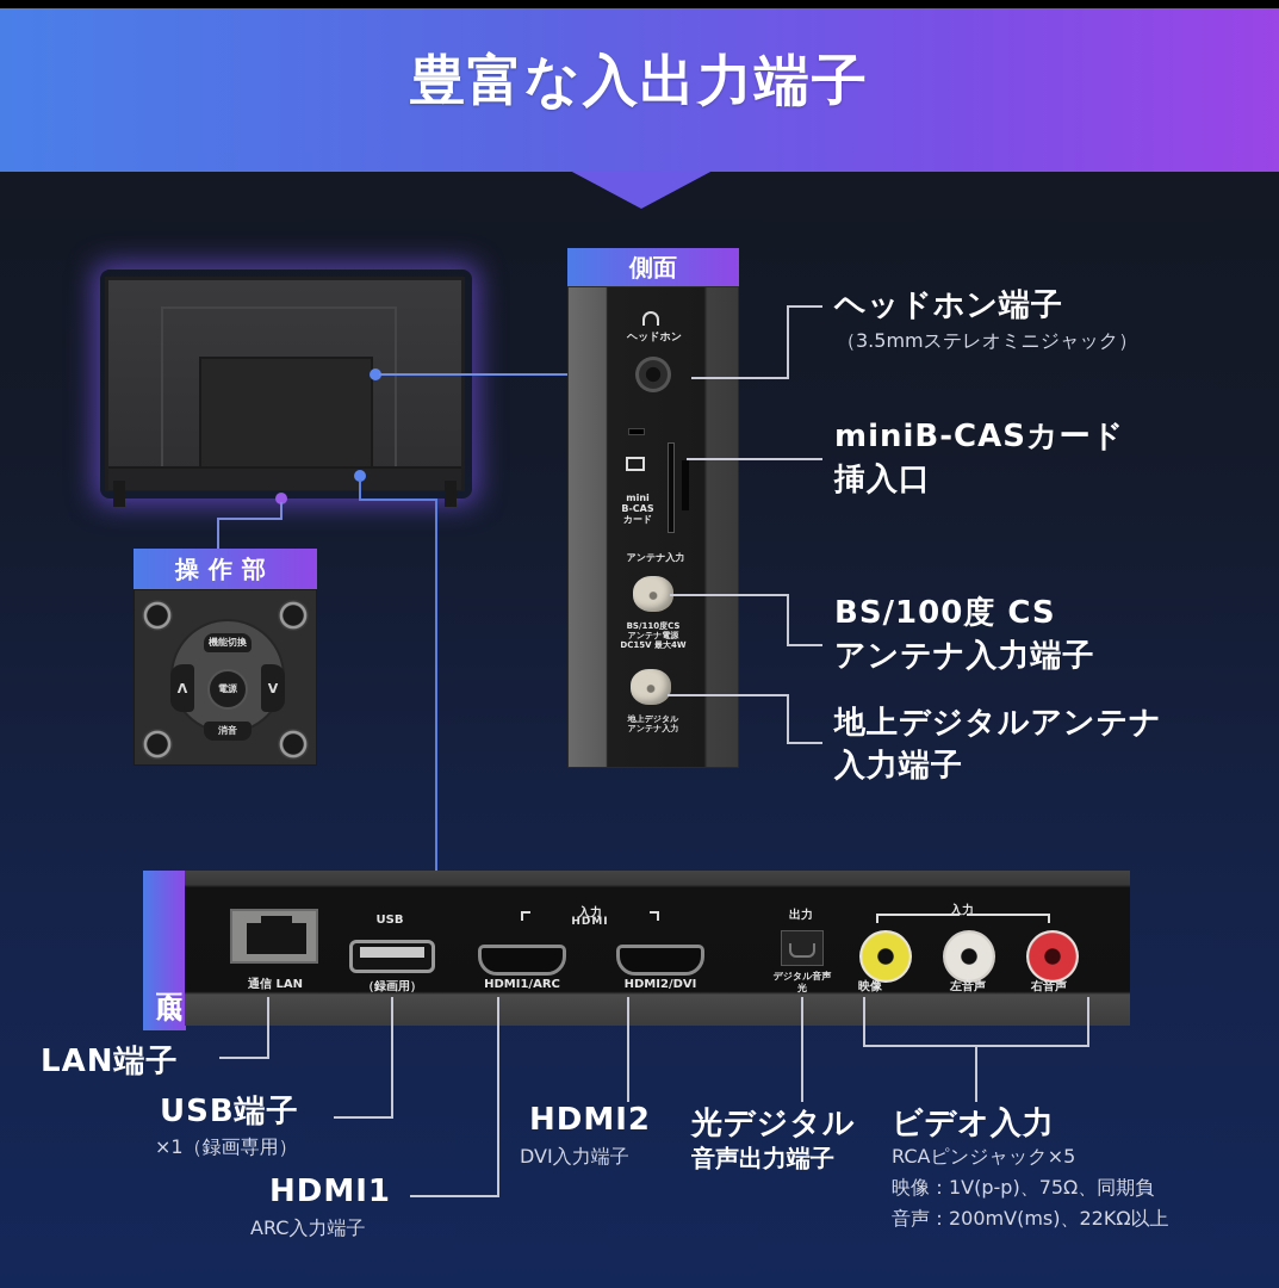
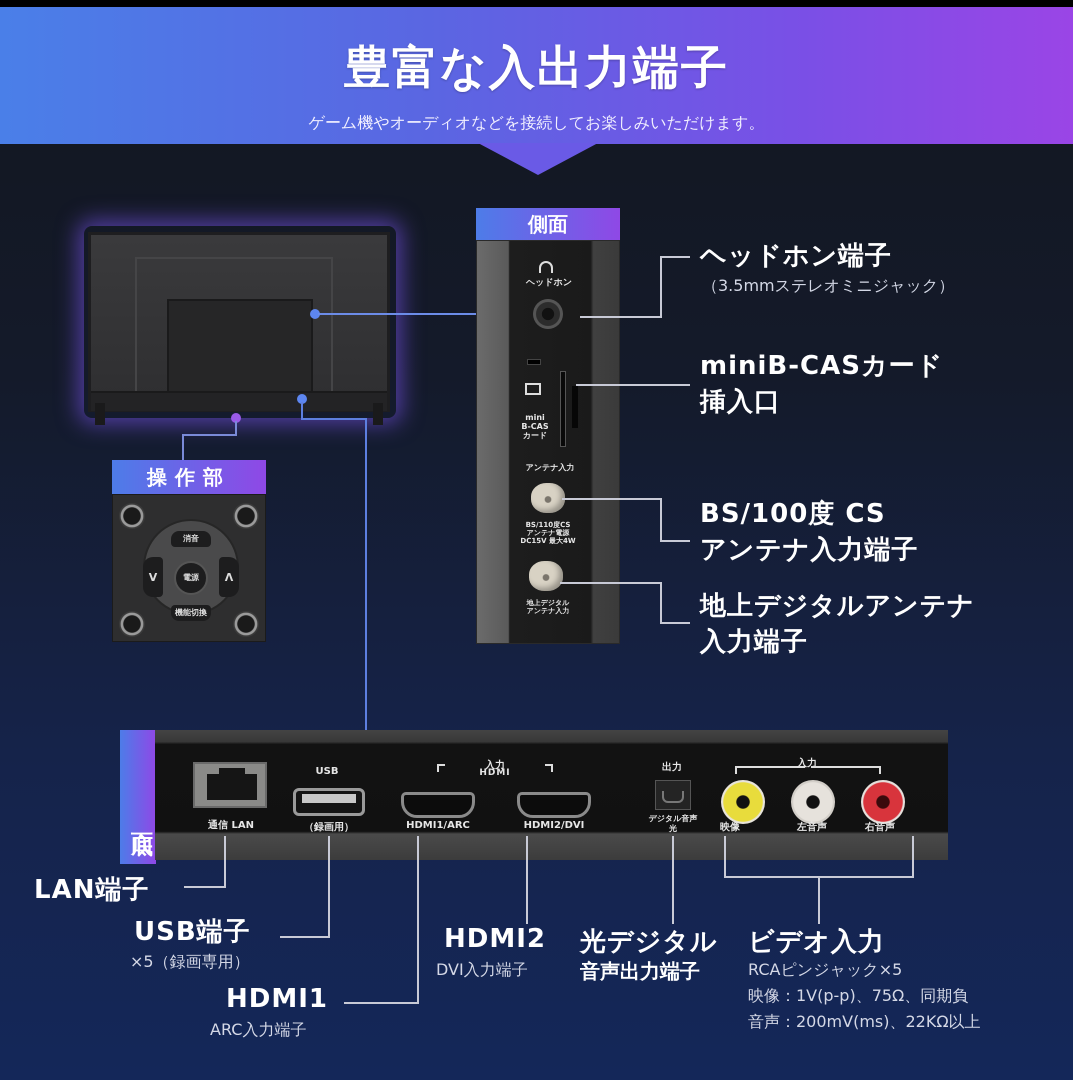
  豊富な入出力端子
+ ゲーム機やオーディオなどを接続してお楽しみいただけます。
  側面
  ヘッドホン
  mini
  B-CAS
  カード
  アンテナ入力
  BS/110度CS
  アンテナ電源
  DC15V 最大4W
  地上デジタル
  アンテナ入力
  ヘッドホン端子
  （3.5mmステレオミニジャック）
  miniB-CASカード
  挿入口
  BS/100度 CS
  アンテナ入力端子
  地上デジタルアンテナ
  入力端子
  操作部
- 機能切換
+ 消音
- Λ
+ V
  電源
- V
+ Λ
- 消音
+ 機能切換
  通信 LAN
  USB
  （録画用）
  入力
  HDMI
  HDMI1/ARC
  HDMI2/DVI
  出力
  デジタル音声
  光
  入力
  映像
  左音声
  右音声
  LAN端子
  USB端子
- ×1（録画専用）
+ ×5（録画専用）
  HDMI1
  ARC入力端子
  HDMI2
  DVI入力端子
  光デジタル
  音声出力端子
  ビデオ入力
  RCAピンジャック×5
  映像：1V(p-p)、75Ω、同期負
  音声：200mV(ms)、22KΩ以上
